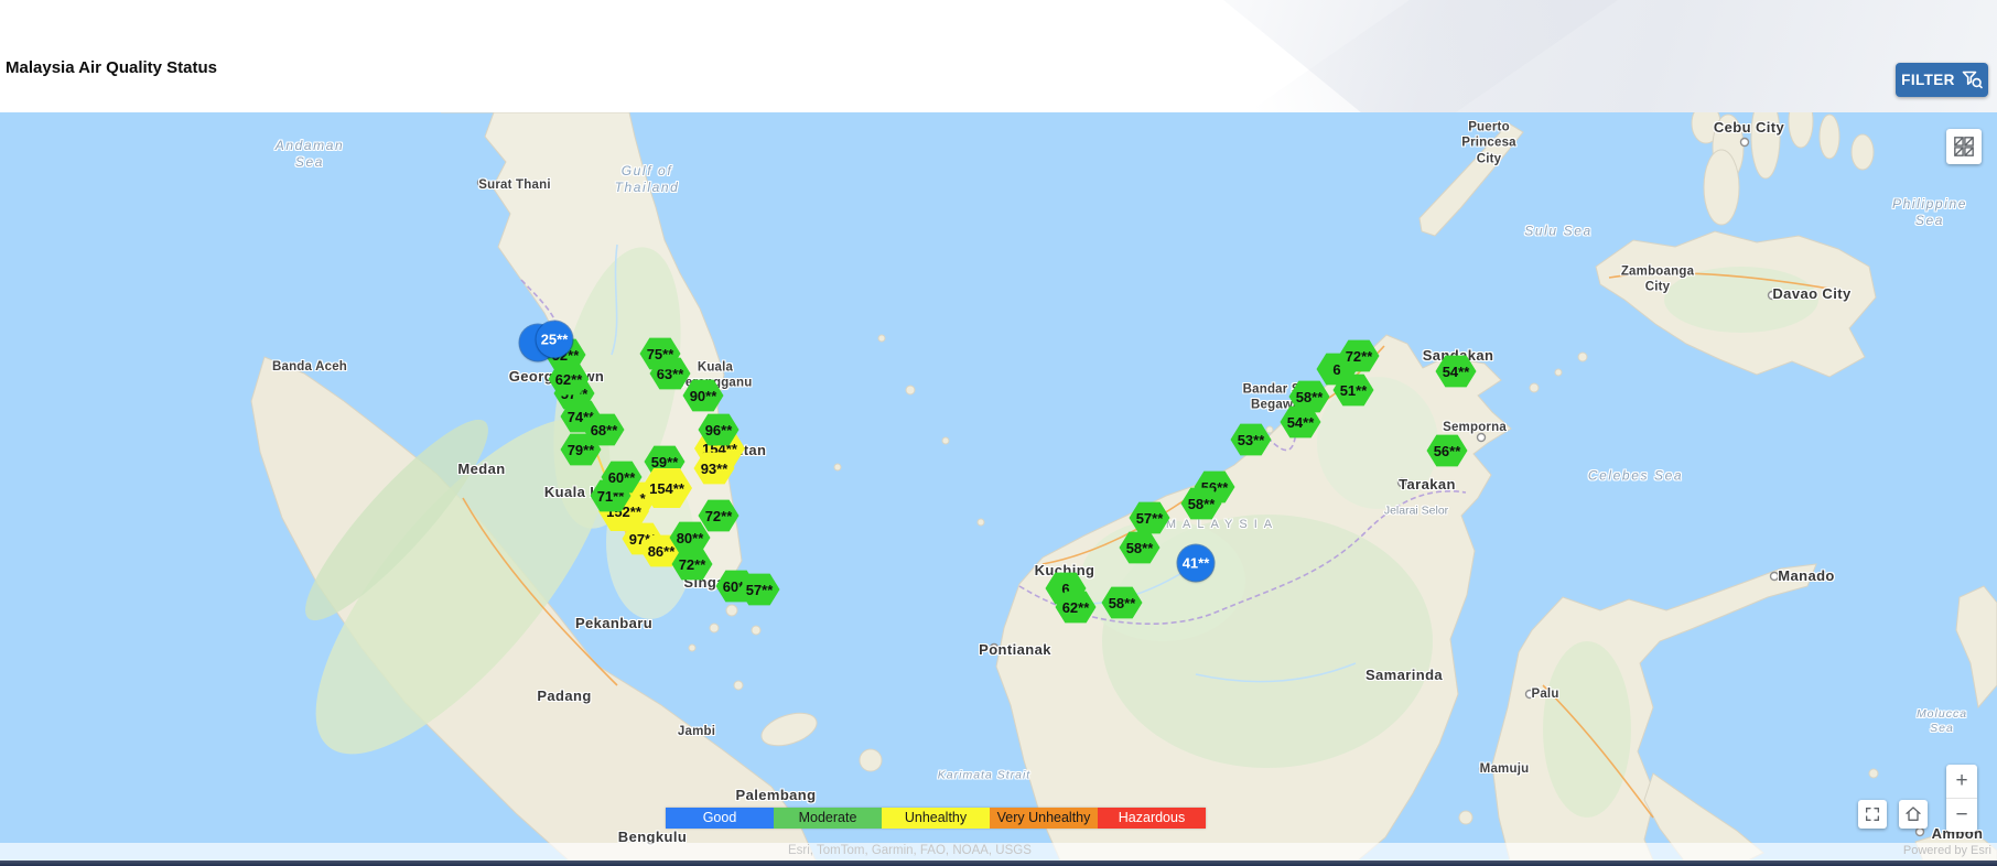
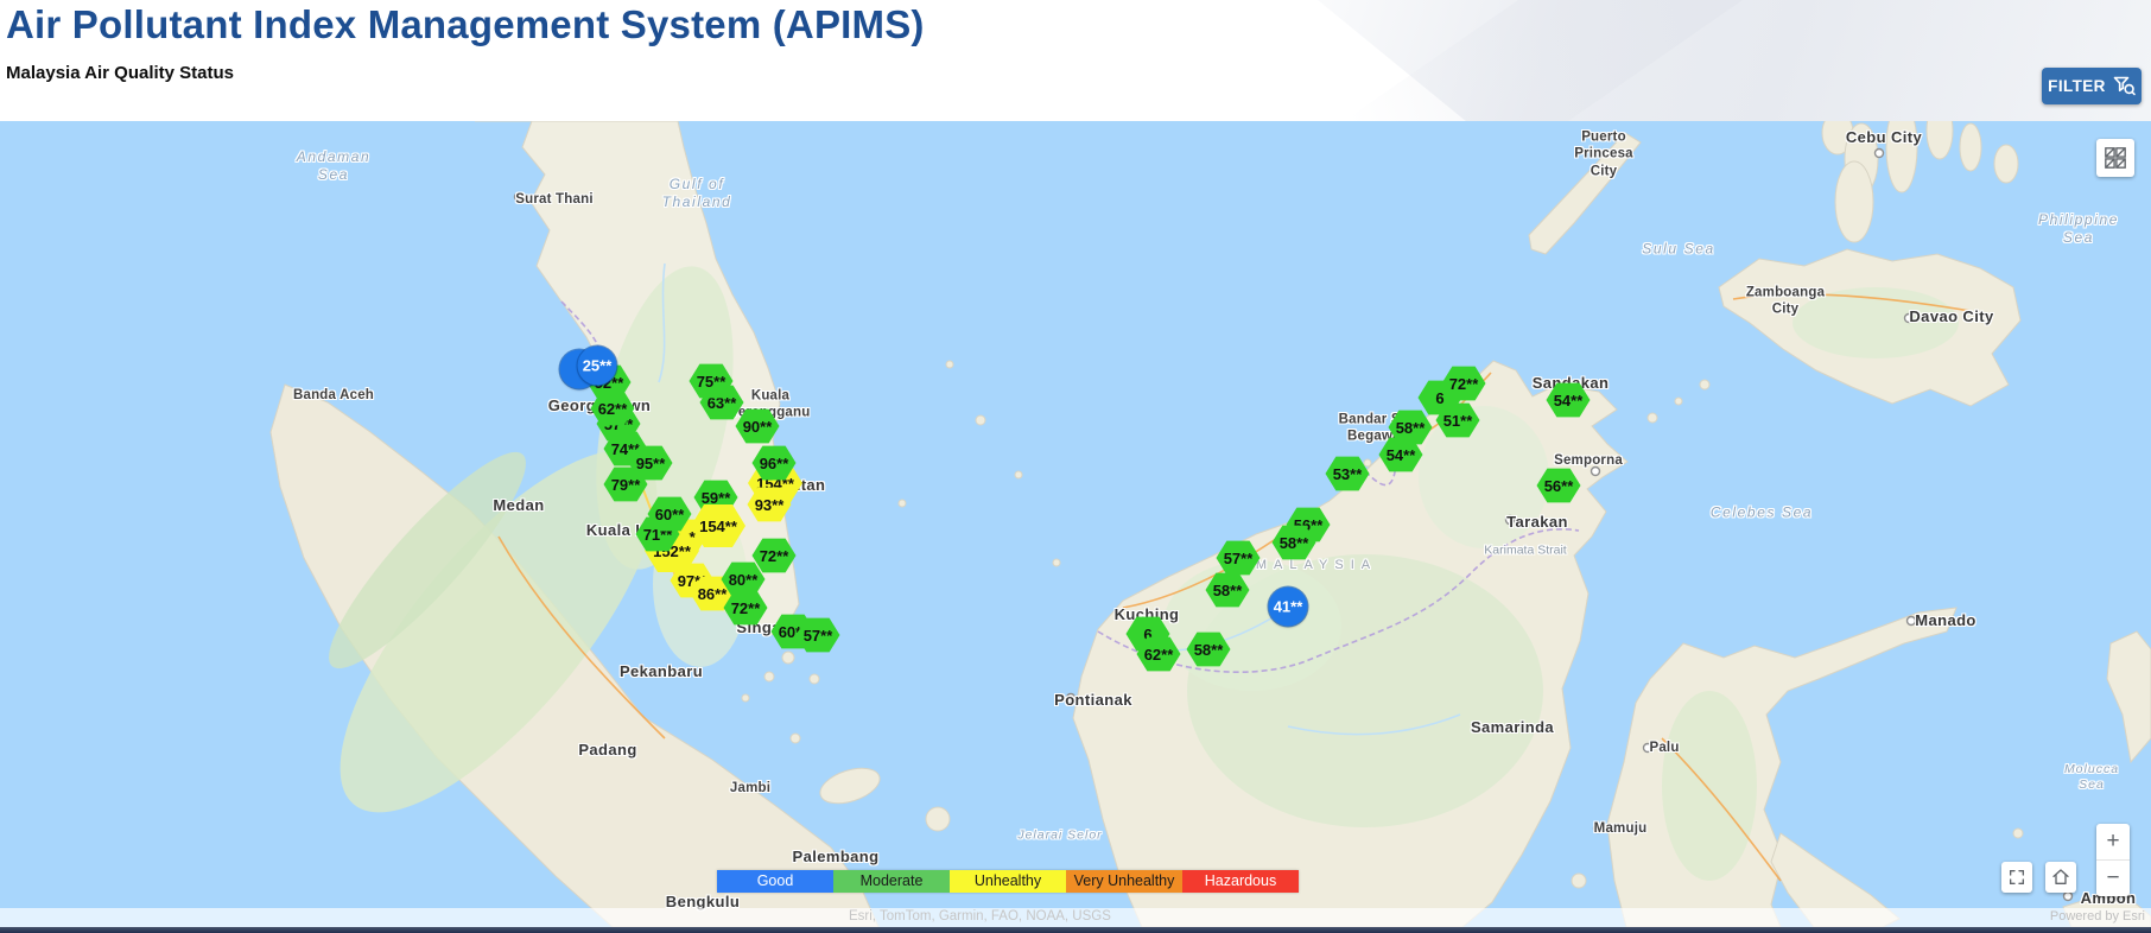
+ Air Pollutant Index Management System (APIMS)
  Malaysia Air Quality Status
  FILTER
  Andaman
  Sea
  Gulf of
  Thailand
  Philippine
  Sea
  Sulu Sea
  Celebes Sea
  Molucca Sea
- Karimata Strait
+ Jelarai Selor
  MALAYSIA
  Surat Thani
  Banda Aceh
  Georgwn
  Kuala
  Medan
  Pekanbaru
  Padang
  Jambi
  Palembang
  Bengkulu
  Pontianak
  Kuching
  Begaw
  Sandakan
  Semporna
  Tarakan
- Jelarai Selor
+ Karimata Strait
  Samarinda
  Palu
  Mamuju
  Manado
  Ambon
  Cebu City
  Puerto
  Princesa
  City
  Zamboanga
  City
  Davao City
  62**
  25**
  63**
  75**
  90**
  74**
- 68**
+ 95**
  154**
  96**
  79**
  59**
  93**
  154**
  71**
  60**
  97*
  86**
  80**
  72**
  72**
  57**
  6
  72**
  51**
  58**
  54**
  54**
  56**
  53**
  56**
  58**
  57**
  58**
  41**
  6
  62**
  58**
  Good
  Moderate
  Unhealthy
  Very Unhealthy
  Hazardous
  Esri, TomTom, Garmin, FAO, NOAA, USGS
  Powered by Esri
  +
  −
